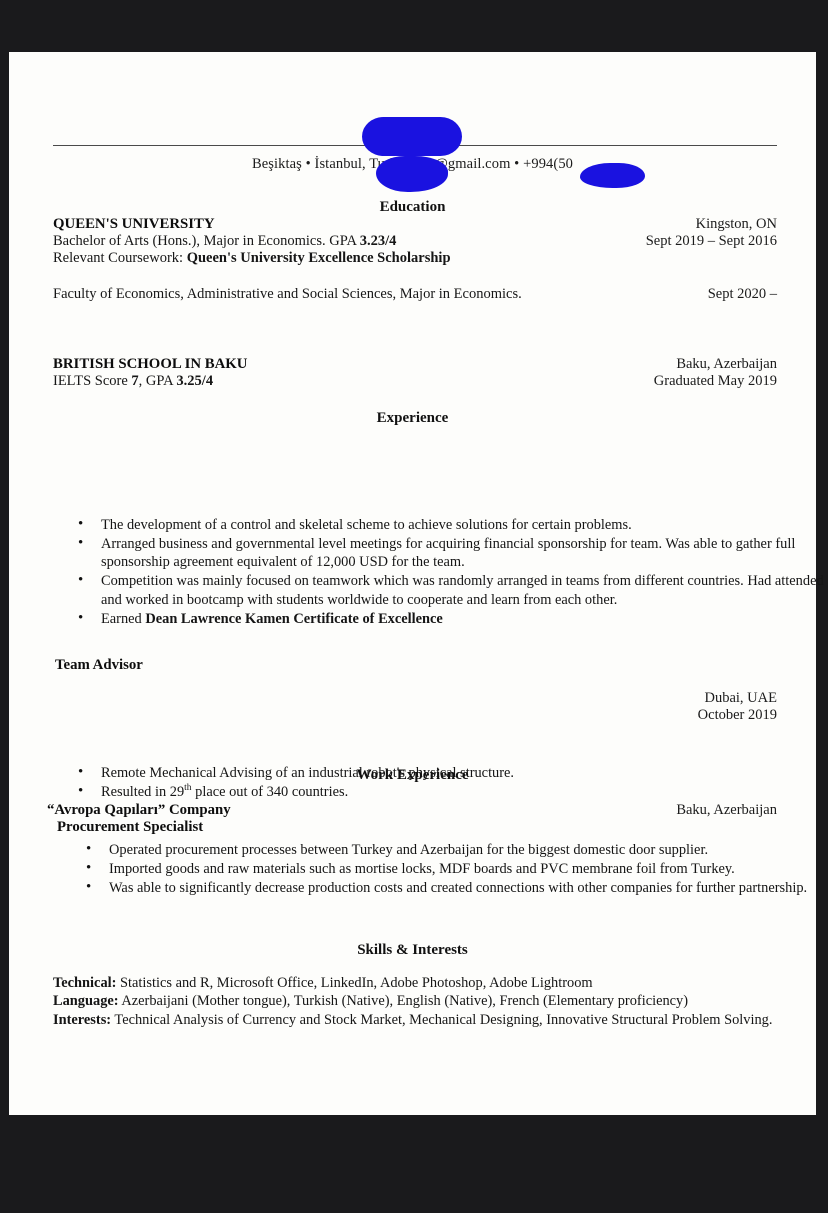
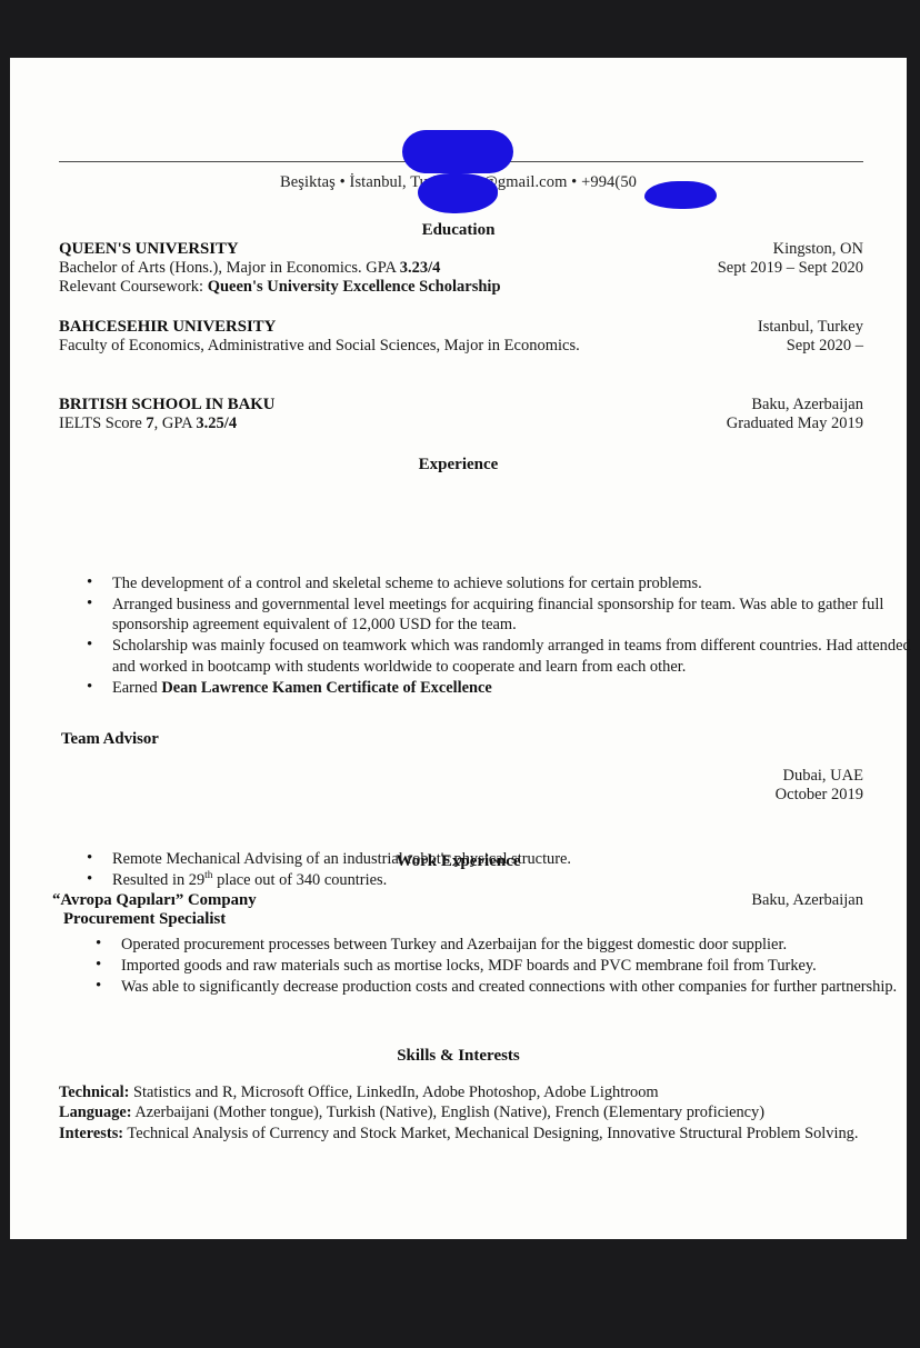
  Beşiktaş • İstanbul, T gmail.com • +994(50
  Education
  QUEEN'S UNIVERSITY
  Kingston, ON
  Bachelor of Arts (Hons.), Major in Economics. GPA 3.23/4
- Sept 2019 – Sept 2016
+ Sept 2019 – Sept 2020
  Relevant Coursework: Queen's University Excellence Scholarship
+ BAHCESEHIR UNIVERSITY
+ Istanbul, Turkey
  Faculty of Economics, Administrative and Social Sciences, Major in Economics.
  Sept 2020 –
  BRITISH SCHOOL IN BAKU
  Baku, Azerbaijan
  IELTS Score 7, GPA 3.25/4
  Graduated May 2019
  Experience
  The development of a control and skeletal scheme to achieve solutions for certain problems.
  Arranged business and governmental level meetings for acquiring financial sponsorship for team. Was able to gather full sponsorship agreement equivalent of 12,000 USD for the team.
- Competition was mainly focused on teamwork which was randomly arranged in teams from different countries. Had attended and worked in bootcamp with students worldwide to cooperate and learn from each other.
+ Scholarship was mainly focused on teamwork which was randomly arranged in teams from different countries. Had attended and worked in bootcamp with students worldwide to cooperate and learn from each other.
  Earned Dean Lawrence Kamen Certificate of Excellence
  Team Advisor
  Dubai, UAE
  October 2019
  Remote Mechanical Advising of an industrial robot's physical structure.
  Resulted in 29th place out of 340 countries.
  Work Experience
  “Avropa Qapıları” Company
  Baku, Azerbaijan
  Procurement Specialist
  Operated procurement processes between Turkey and Azerbaijan for the biggest domestic door supplier.
  Imported goods and raw materials such as mortise locks, MDF boards and PVC membrane foil from Turkey.
  Was able to significantly decrease production costs and created connections with other companies for further partnership.
  Skills & Interests
  Technical: Statistics and R, Microsoft Office, LinkedIn, Adobe Photoshop, Adobe Lightroom
  Language: Azerbaijani (Mother tongue), Turkish (Native), English (Native), French (Elementary proficiency)
  Interests: Technical Analysis of Currency and Stock Market, Mechanical Designing, Innovative Structural Problem Solving.
